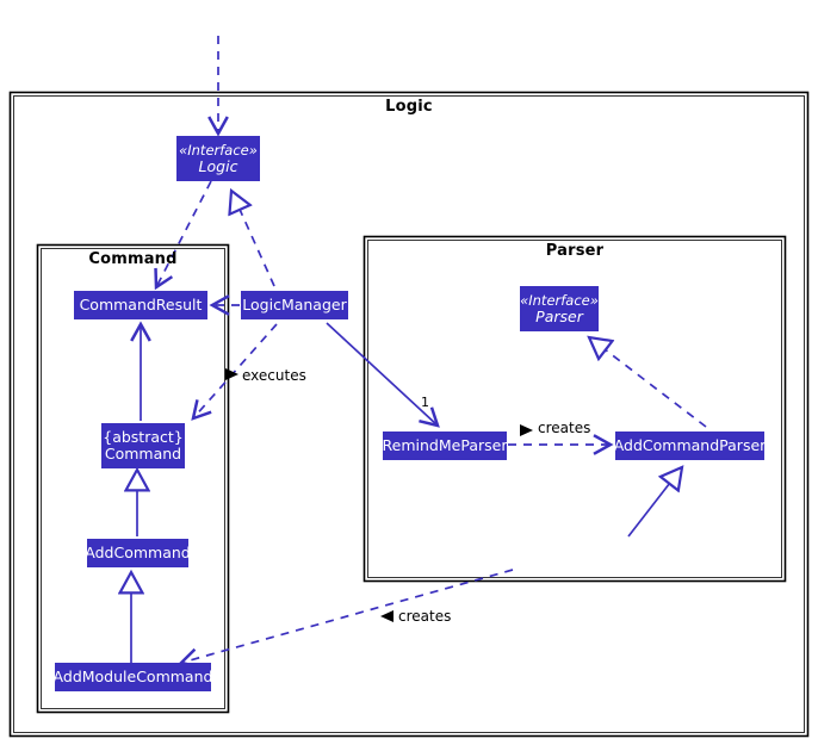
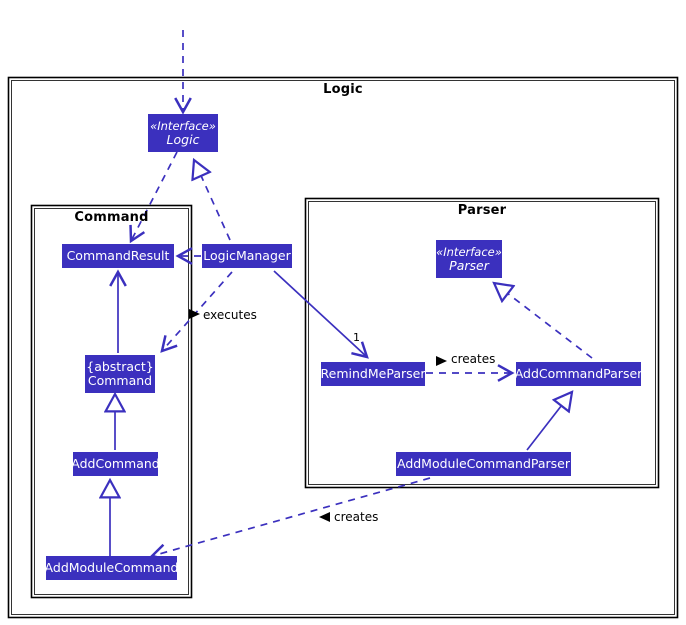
  Logic
  Command
  Parser
  «Interface»
  Logic
  CommandResult
  LogicManager
  «Interface»
  Parser
  {abstract}
  Command
  RemindMeParser
  AddCommandParser
  AddCommand
+ AddModuleCommandParser
  AddModuleCommand
  executes
  creates
  creates
  1
